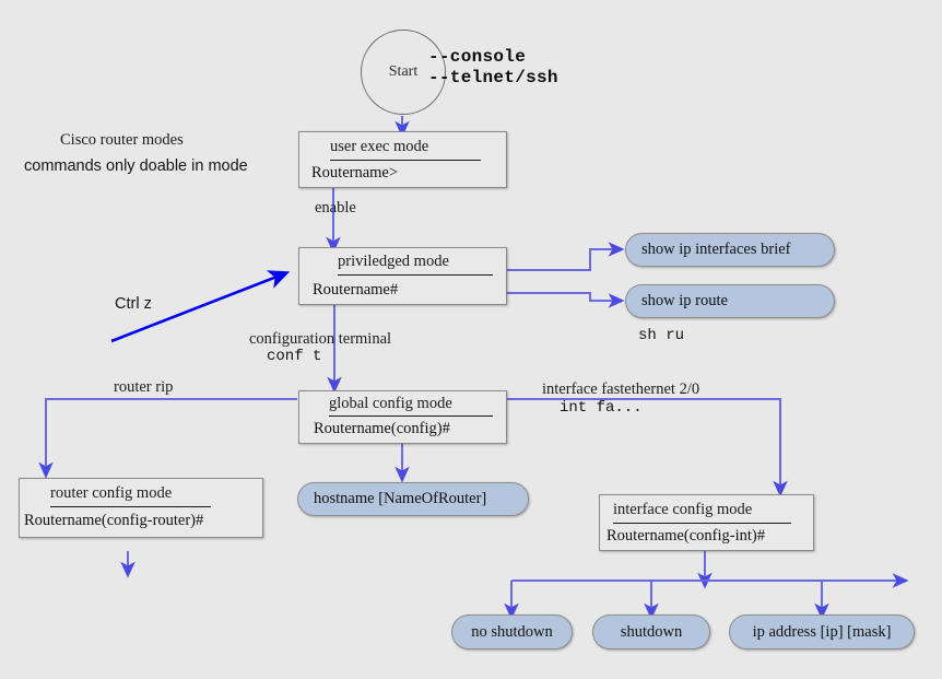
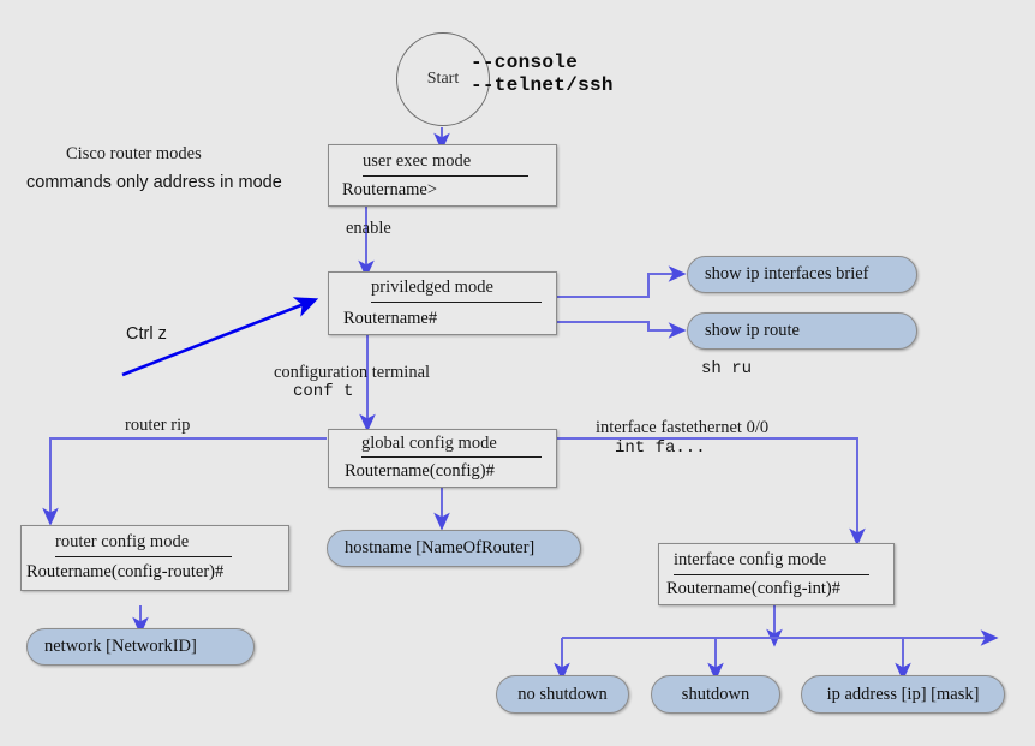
  Start
  --console
  --telnet/ssh
  Cisco router modes
- commands only doable in mode
+ commands only address in mode
  user exec mode
  Routername>
  enable
  priviledged mode
  Routername#
  Ctrl z
  show ip interfaces brief
  show ip route
  sh ru
  configuration terminal
  conf t
  global config mode
  Routername(config)#
  router rip
- interface fastethernet 2/0
+ interface fastethernet 0/0
  int fa...
  hostname [NameOfRouter]
  router config mode
  Routername(config-router)#
+ network [NetworkID]
  interface config mode
  Routername(config-int)#
  no shutdown
  shutdown
  ip address [ip] [mask]
